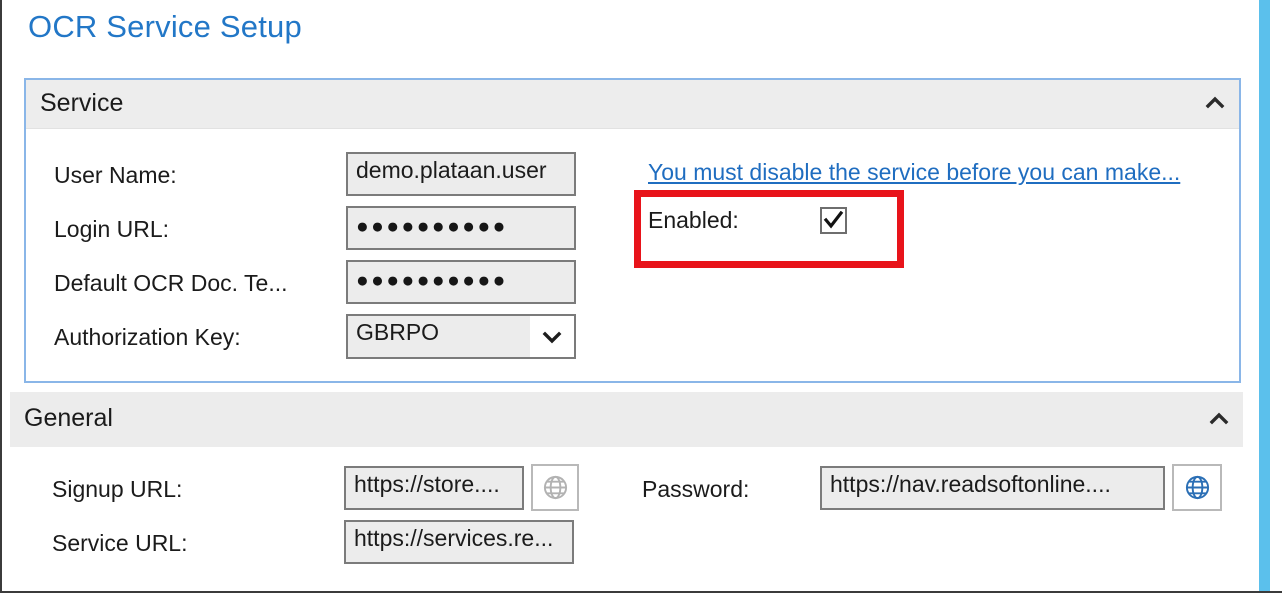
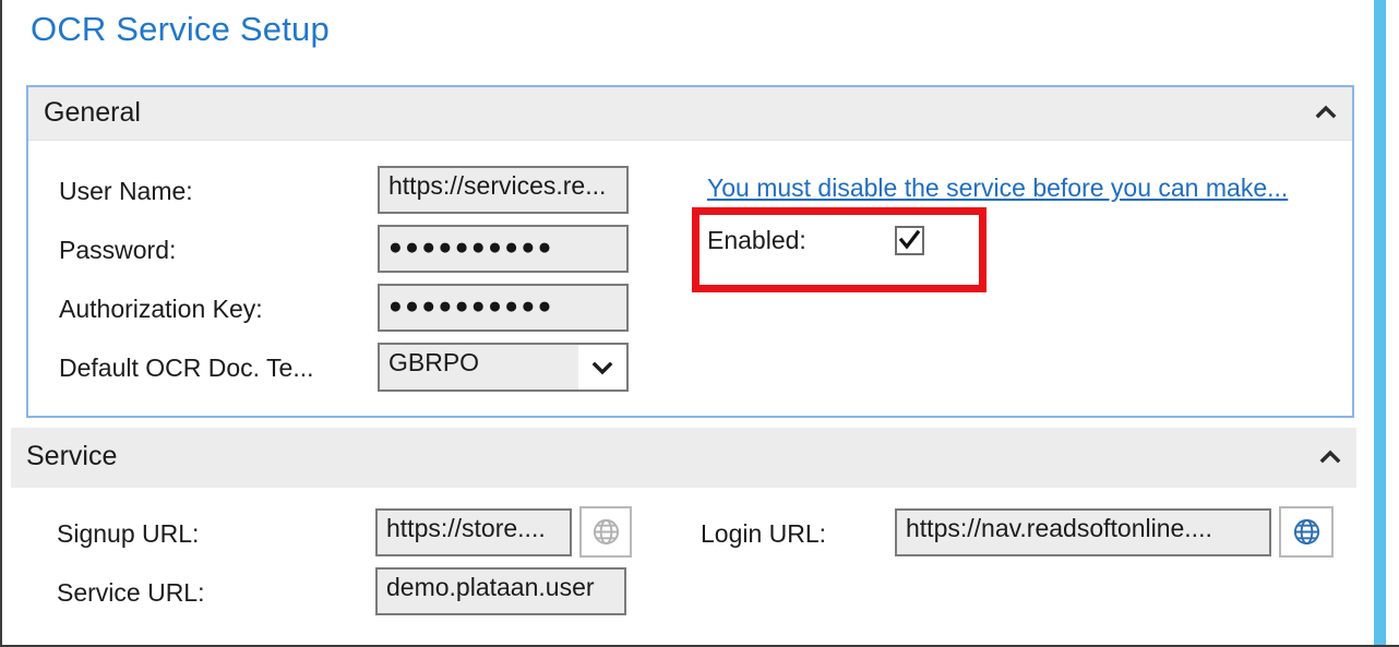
  OCR Service Setup
- Service
+ General
  User Name:
- demo.plataan.user
+ https://services.re...
- Login URL:
+ Password:
  ●●●●●●●●●●
- Default OCR Doc. Te...
+ Authorization Key:
  ●●●●●●●●●●
- Authorization Key:
+ Default OCR Doc. Te...
  GBRPO
  You must disable the service before you can make...
  Enabled:
- General
+ Service
  Signup URL:
  https://store....
  Service URL:
- https://services.re...
+ demo.plataan.user
- Password:
+ Login URL:
  https://nav.readsoftonline....
